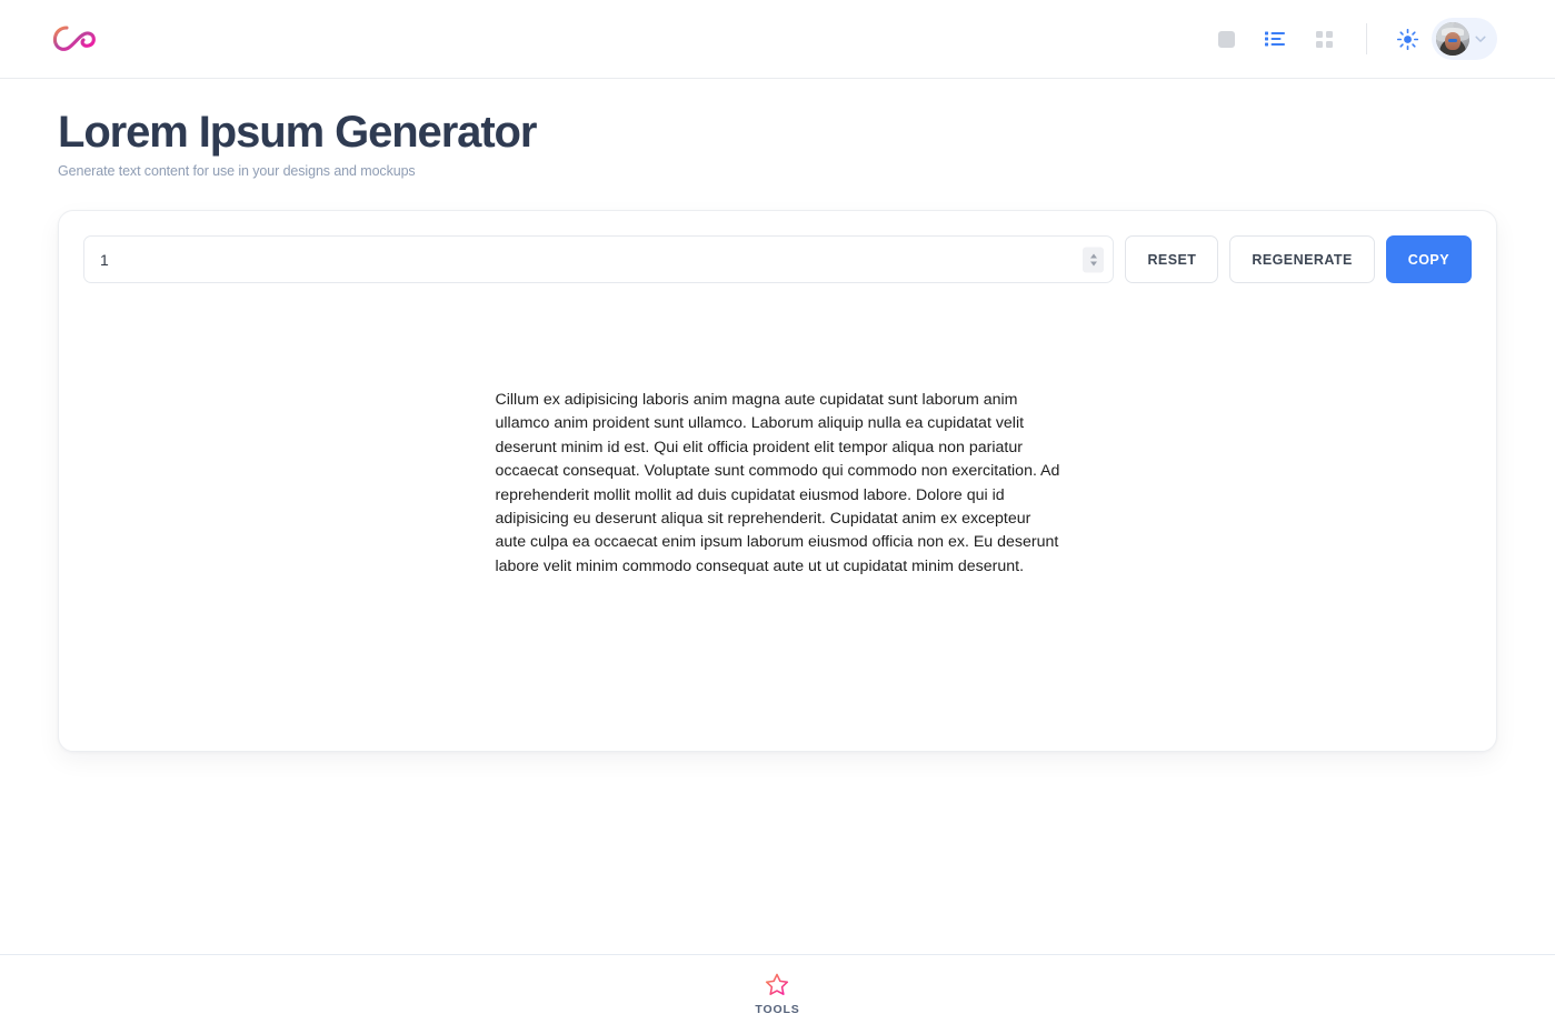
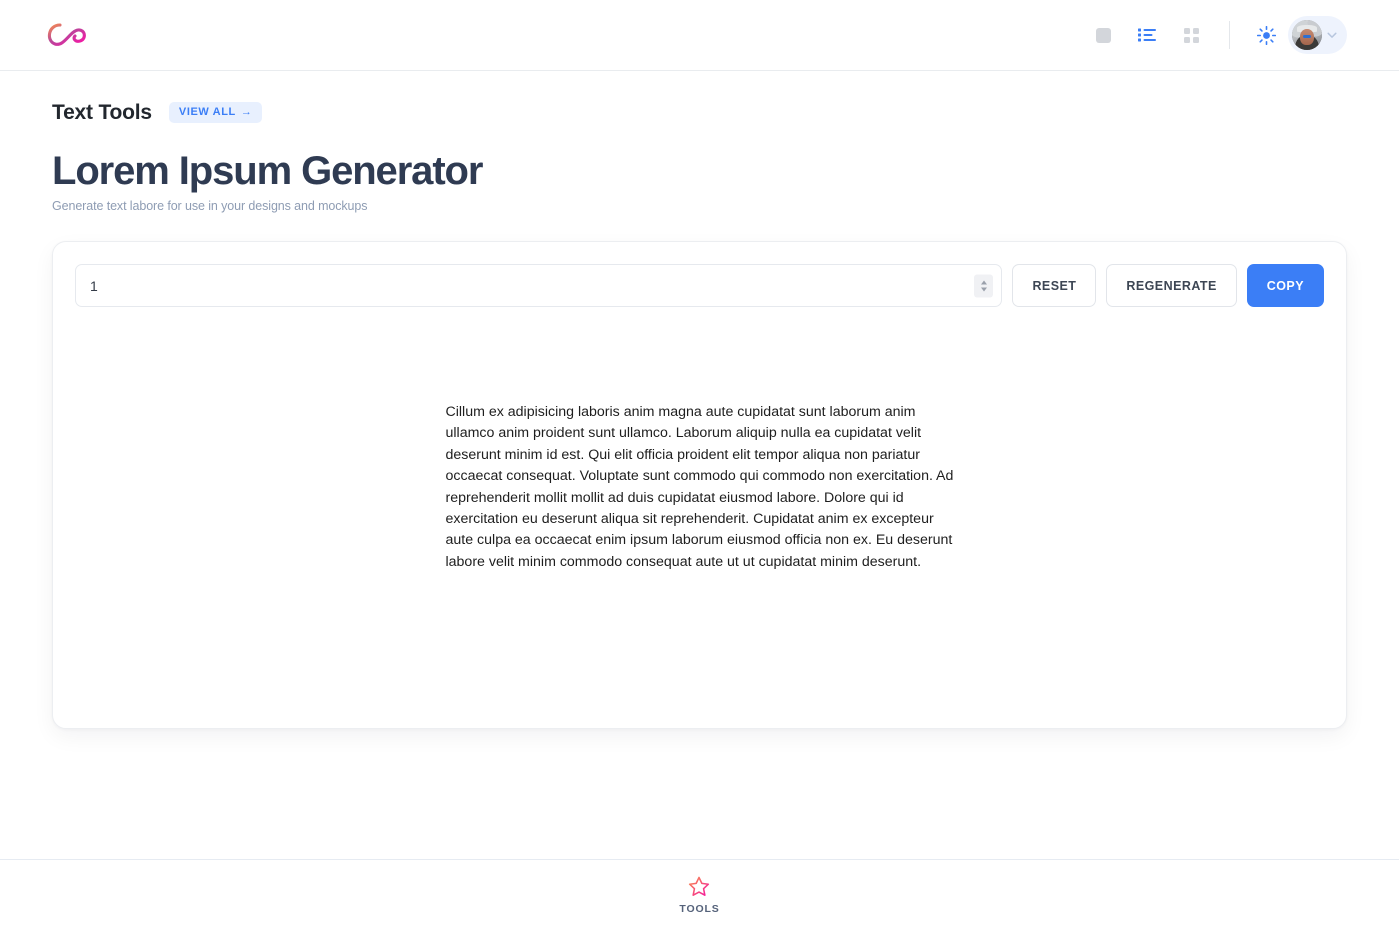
+ Text Tools
+ VIEW ALL
+ →
  Lorem Ipsum Generator
- Generate text content for use in your designs and mockups
+ Generate text labore for use in your designs and mockups
  1
  RESET
  REGENERATE
  COPY
- Cillum ex adipisicing laboris anim magna aute cupidatat sunt laborum anim ullamco anim proident sunt ullamco. Laborum aliquip nulla ea cupidatat velit deserunt minim id est. Qui elit officia proident elit tempor aliqua non pariatur occaecat consequat. Voluptate sunt commodo qui commodo non exercitation. Ad reprehenderit mollit mollit ad duis cupidatat eiusmod labore. Dolore qui id adipisicing eu deserunt aliqua sit reprehenderit. Cupidatat anim ex excepteur aute culpa ea occaecat enim ipsum laborum eiusmod officia non ex. Eu deserunt labore velit minim commodo consequat aute ut ut cupidatat minim deserunt.
+ Cillum ex adipisicing laboris anim magna aute cupidatat sunt laborum anim ullamco anim proident sunt ullamco. Laborum aliquip nulla ea cupidatat velit deserunt minim id est. Qui elit officia proident elit tempor aliqua non pariatur occaecat consequat. Voluptate sunt commodo qui commodo non exercitation. Ad reprehenderit mollit mollit ad duis cupidatat eiusmod labore. Dolore qui id exercitation eu deserunt aliqua sit reprehenderit. Cupidatat anim ex excepteur aute culpa ea occaecat enim ipsum laborum eiusmod officia non ex. Eu deserunt labore velit minim commodo consequat aute ut ut cupidatat minim deserunt.
  TOOLS
